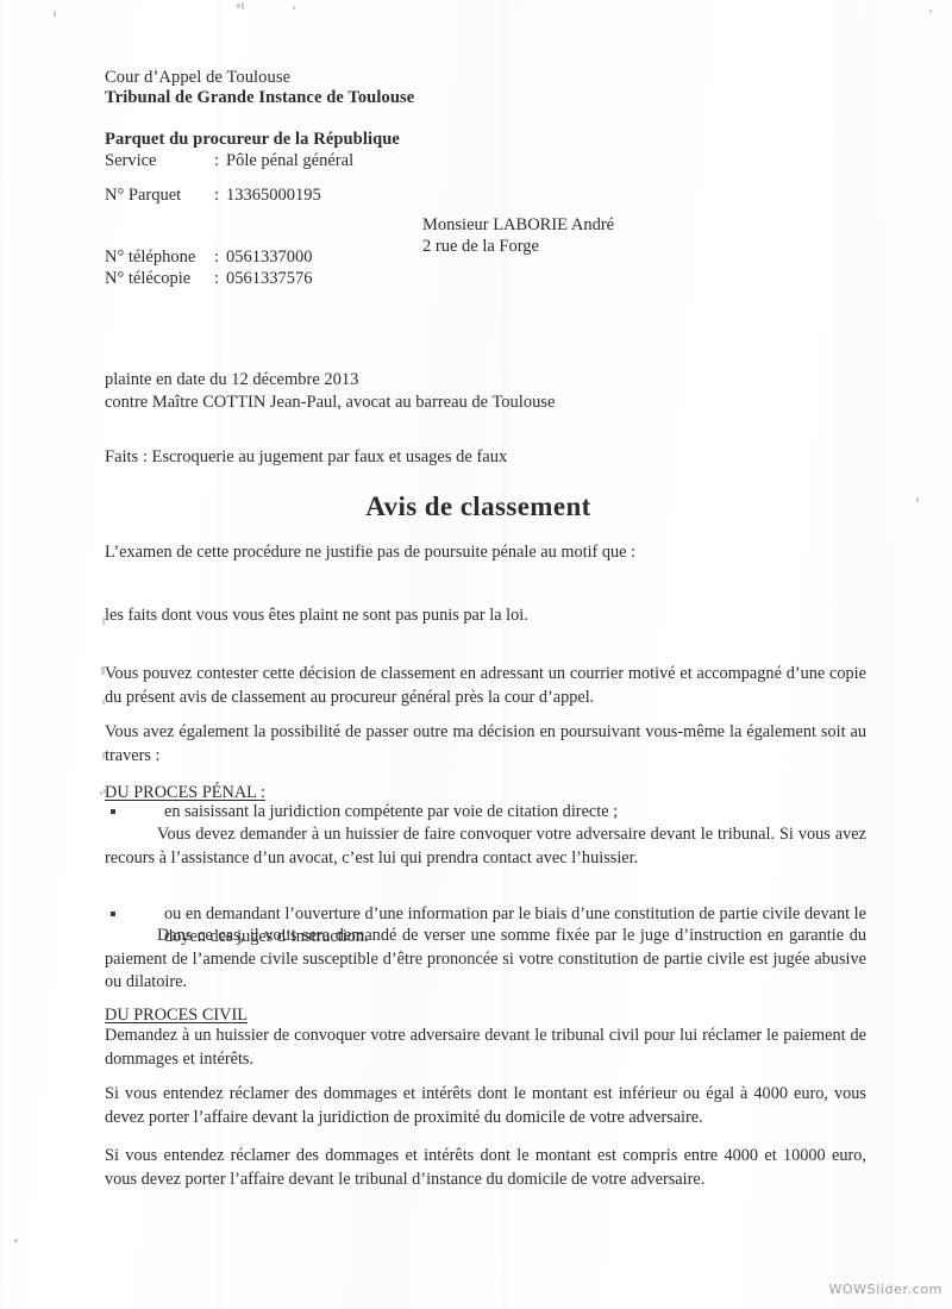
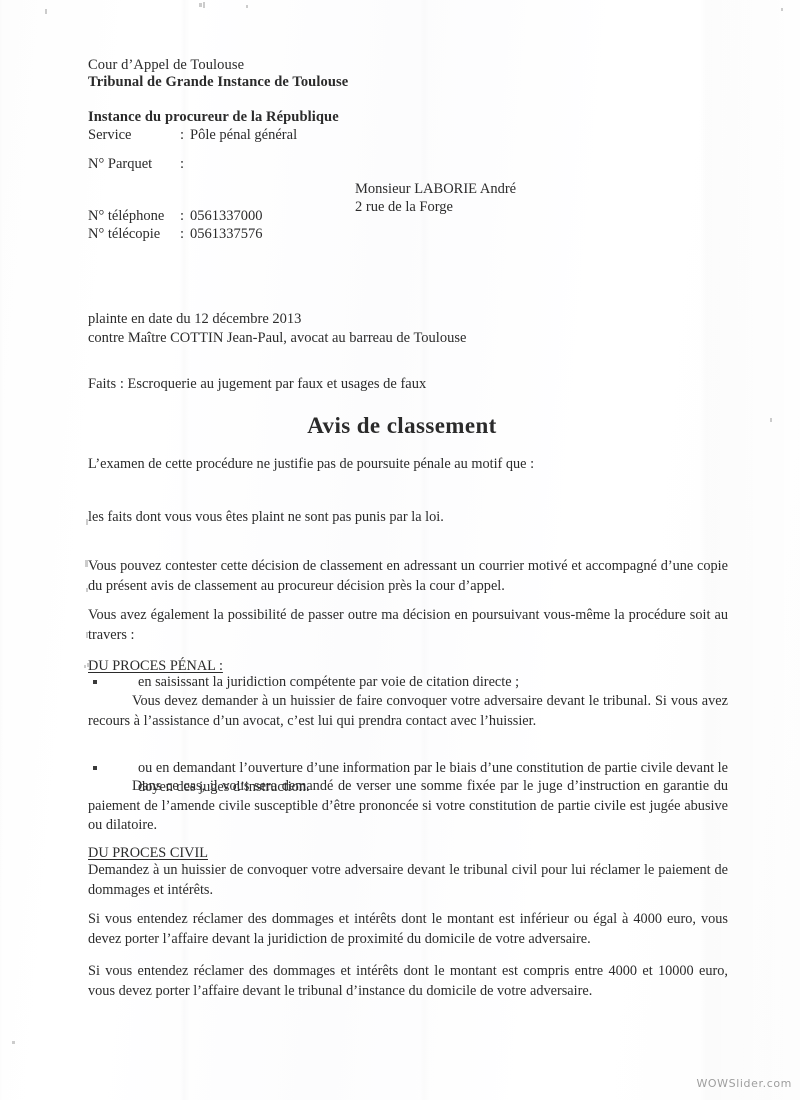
  Cour d’Appel de Toulouse
  Tribunal de Grande Instance de Toulouse
- Parquet du procureur de la République
+ Instance du procureur de la République
  Service
  :
  Pôle pénal général
  N° Parquet
  :
- 13365000195
  N° téléphone
  :
  0561337000
  N° télécopie
  :
  0561337576
  Monsieur LABORIE André
  2 rue de la Forge
  plainte en date du 12 décembre 2013
  contre Maître COTTIN Jean-Paul, avocat au barreau de Toulouse
  Faits : Escroquerie au jugement par faux et usages de faux
  Avis de classement
  L’examen de cette procédure ne justifie pas de poursuite pénale au motif que :
  les faits dont vous vous êtes plaint ne sont pas punis par la loi.
- Vous pouvez contester cette décision de classement en adressant un courrier motivé et accompagné d’une copie du présent avis de classement au procureur général près la cour d’appel.
+ Vous pouvez contester cette décision de classement en adressant un courrier motivé et accompagné d’une copie du présent avis de classement au procureur décision près la cour d’appel.
- Vous avez également la possibilité de passer outre ma décision en poursuivant vous-même la également soit au travers :
+ Vous avez également la possibilité de passer outre ma décision en poursuivant vous-même la procédure soit au travers :
  DU PROCES PÉNAL :
  en saisissant la juridiction compétente par voie de citation directe ;
  Vous devez demander à un huissier de faire convoquer votre adversaire devant le tribunal. Si vous avez recours à l’assistance d’un avocat, c’est lui qui prendra contact avec l’huissier.
  ou en demandant l’ouverture d’une information par le biais d’une constitution de partie civile devant le doyen des juges d’instruction.
  Dans ce cas, il vous sera demandé de verser une somme fixée par le juge d’instruction en garantie du paiement de l’amende civile susceptible d’être prononcée si votre constitution de partie civile est jugée abusive ou dilatoire.
  DU PROCES CIVIL
  Demandez à un huissier de convoquer votre adversaire devant le tribunal civil pour lui réclamer le paiement de dommages et intérêts.
  Si vous entendez réclamer des dommages et intérêts dont le montant est inférieur ou égal à 4000 euro, vous devez porter l’affaire devant la juridiction de proximité du domicile de votre adversaire.
  Si vous entendez réclamer des dommages et intérêts dont le montant est compris entre 4000 et 10000 euro, vous devez porter l’affaire devant le tribunal d’instance du domicile de votre adversaire.
  WOWSlider.com
